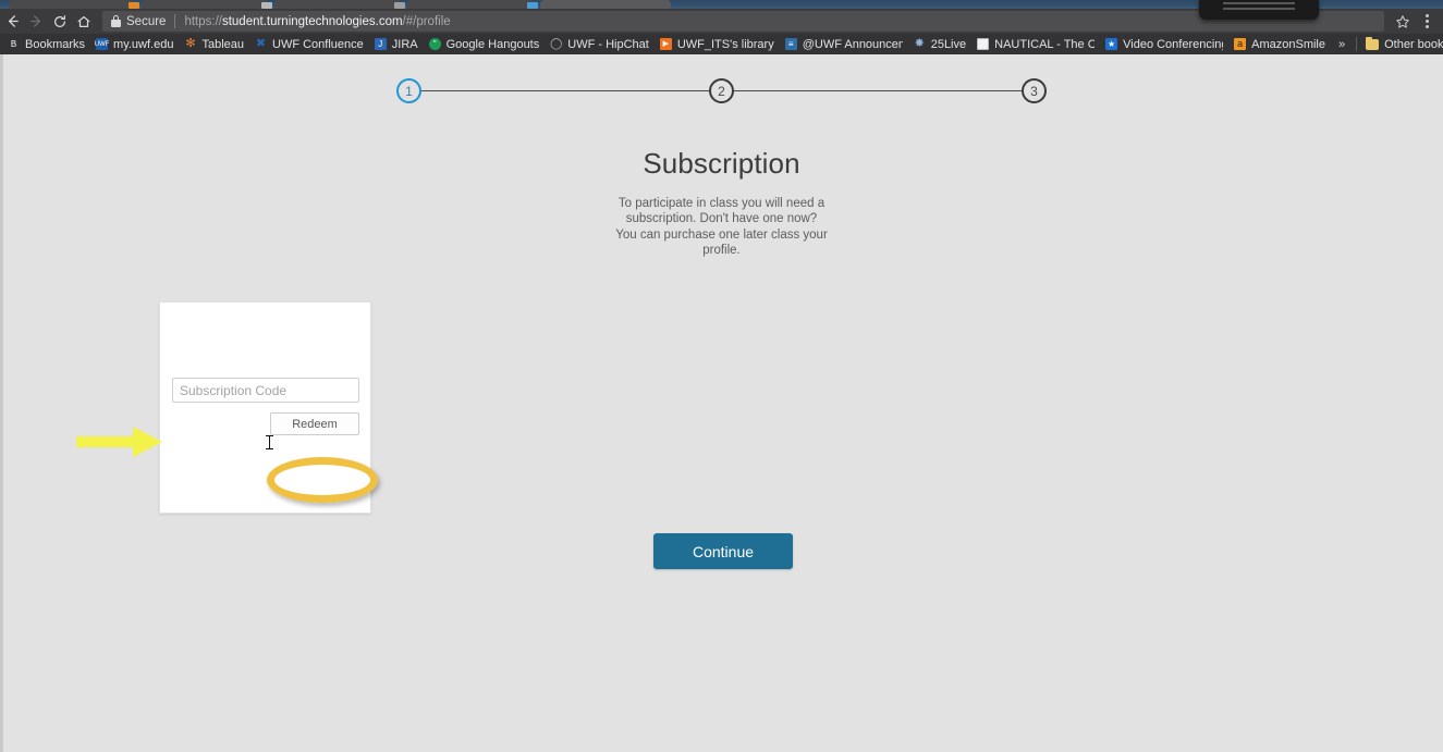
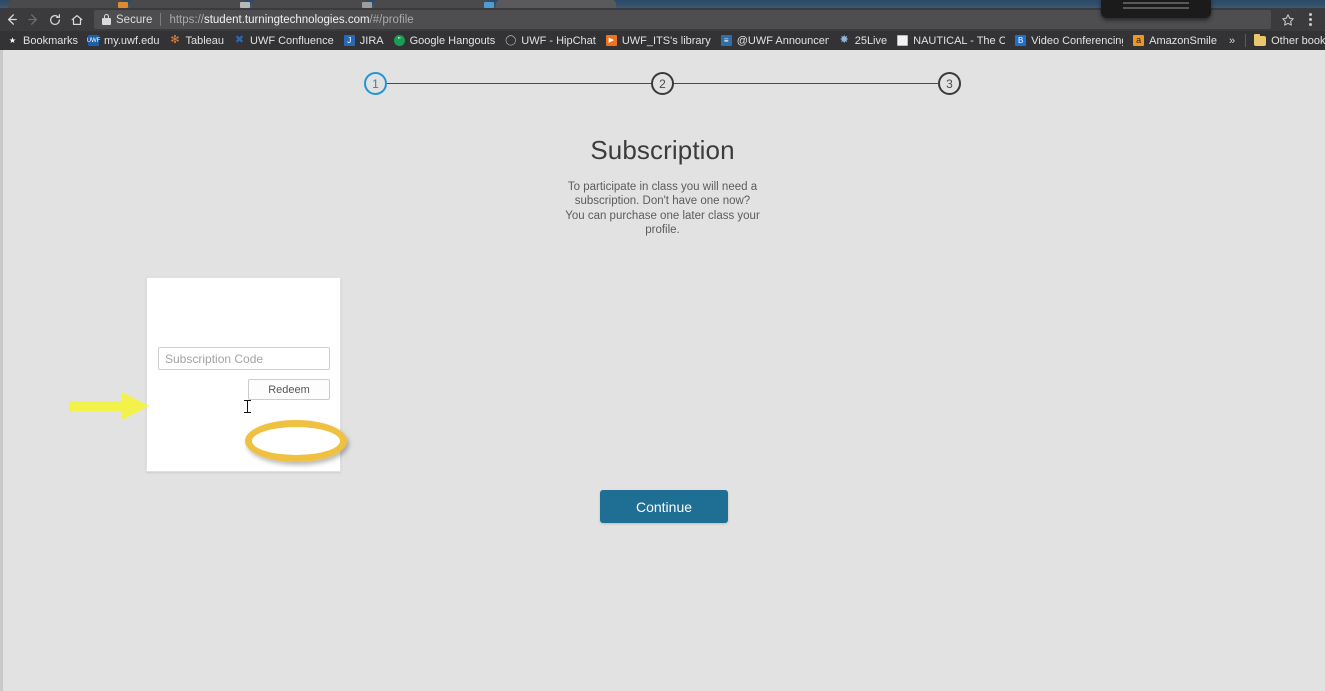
  Secure
  https://student.turningtechnologies.com/#/profile
- B
+ ★
  Bookmarks
  my.uwf.edu
  ✻
  Tableau
  ✖
  UWF Confluence
  J
  JIRA
  "
  Google Hangouts
  ◯
  UWF - HipChat
  UWF_ITS's library
  ≡
  @UWF Announce
  ✸
  25Live
  NAUTICAL - The C
- ★
+ B
  Video Conferencin
  a
  AmazonSmile
  »
  1
  2
  3
  Subscription
  To participate in class you will need a subscription. Don't have one now? You can purchase one later class your profile.
  Subscription Code
  Redeem
  Continue
